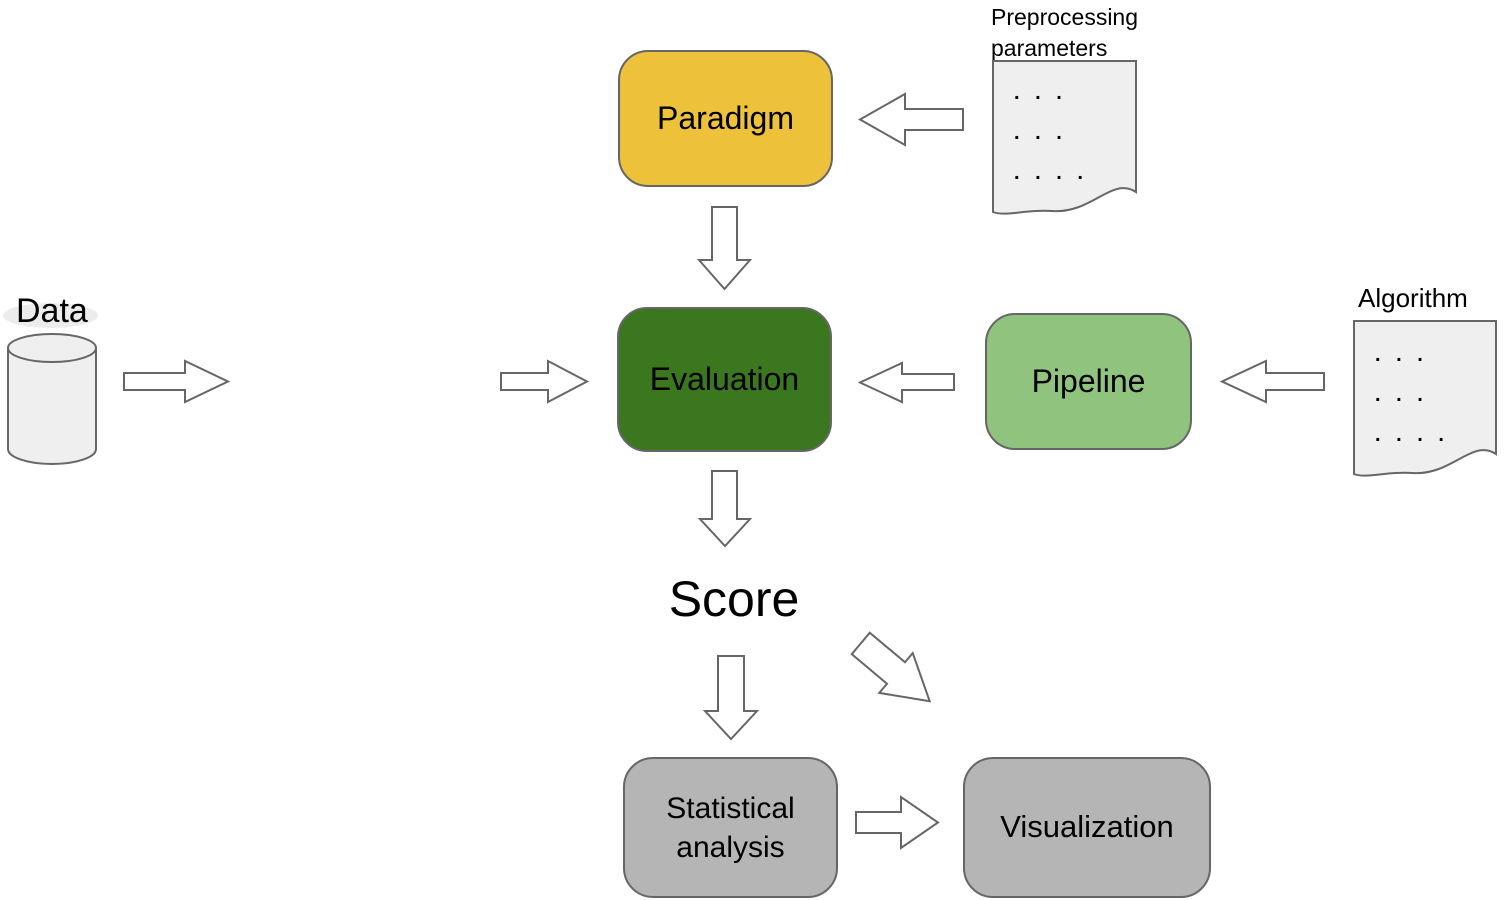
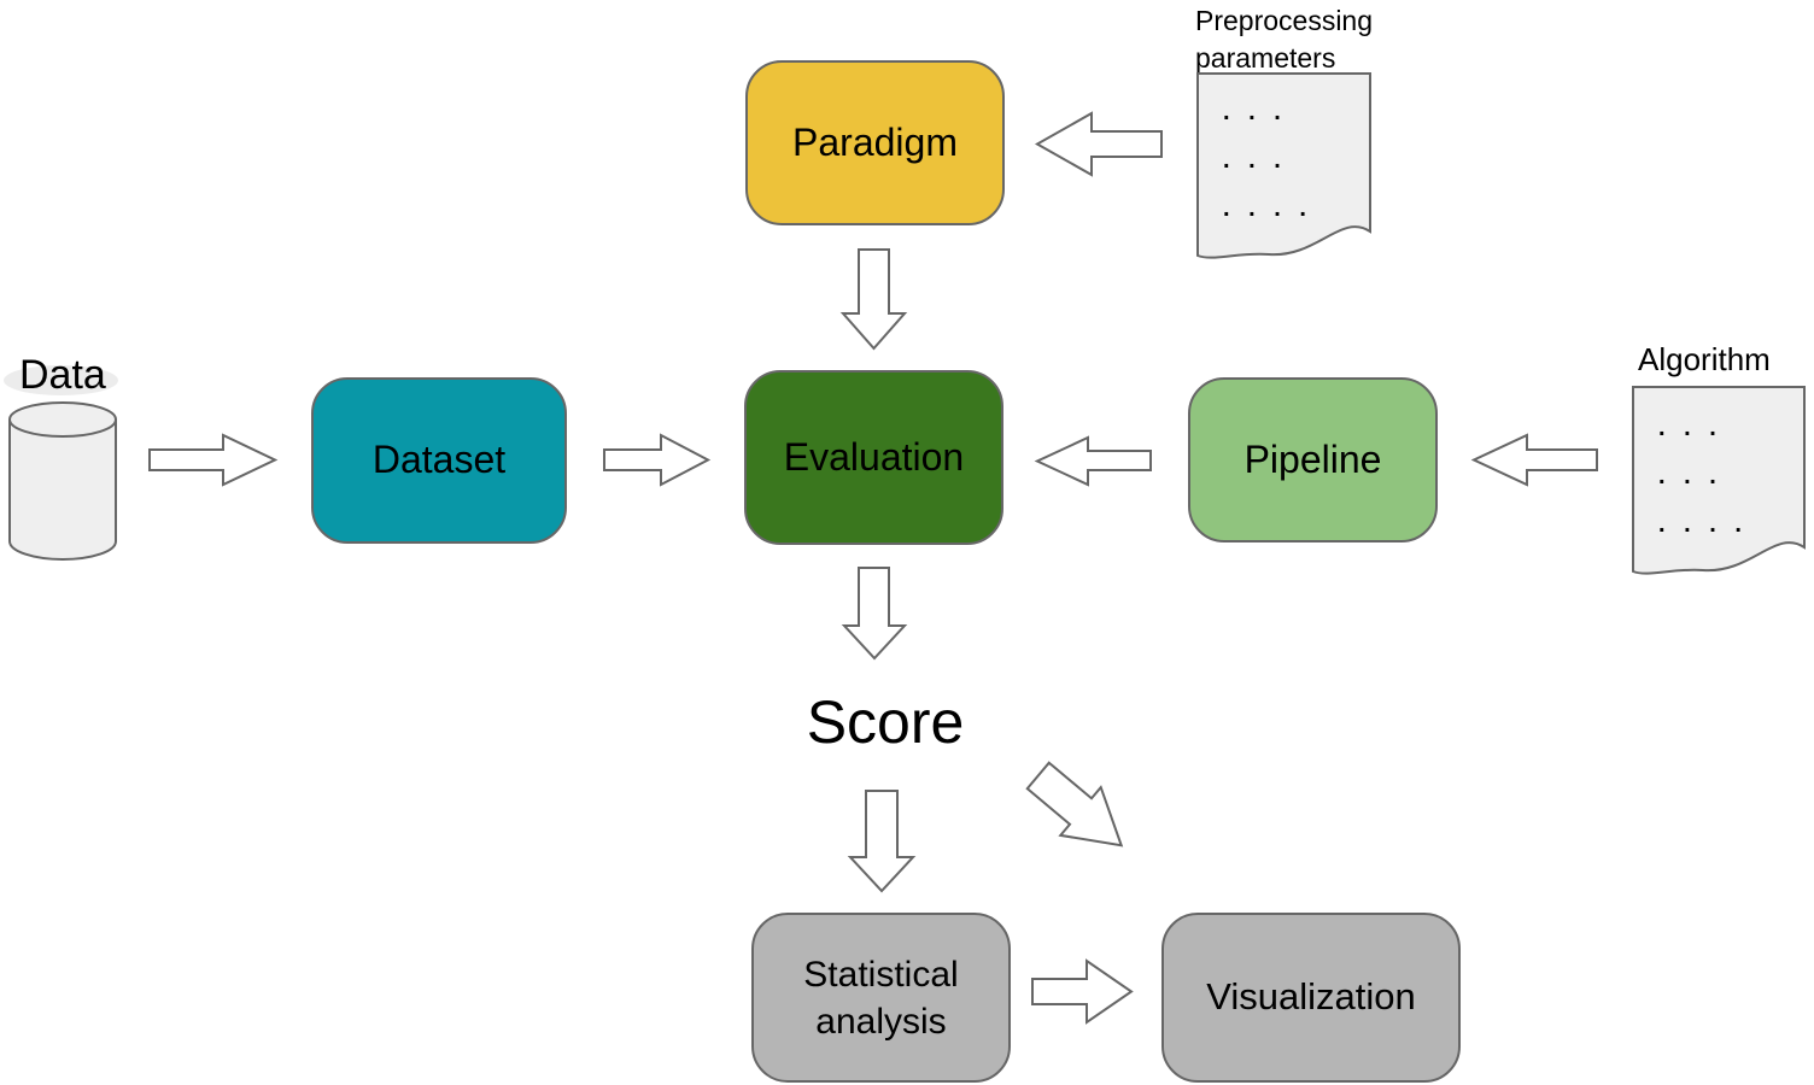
  Paradigm
  Preprocessing parameters
  . . .
  . . .
  . . . .
  Data
+ Dataset
  Evaluation
  Pipeline
  Algorithm
  . . .
  . . .
  . . . .
  Score
  Statistical analysis
  Visualization
